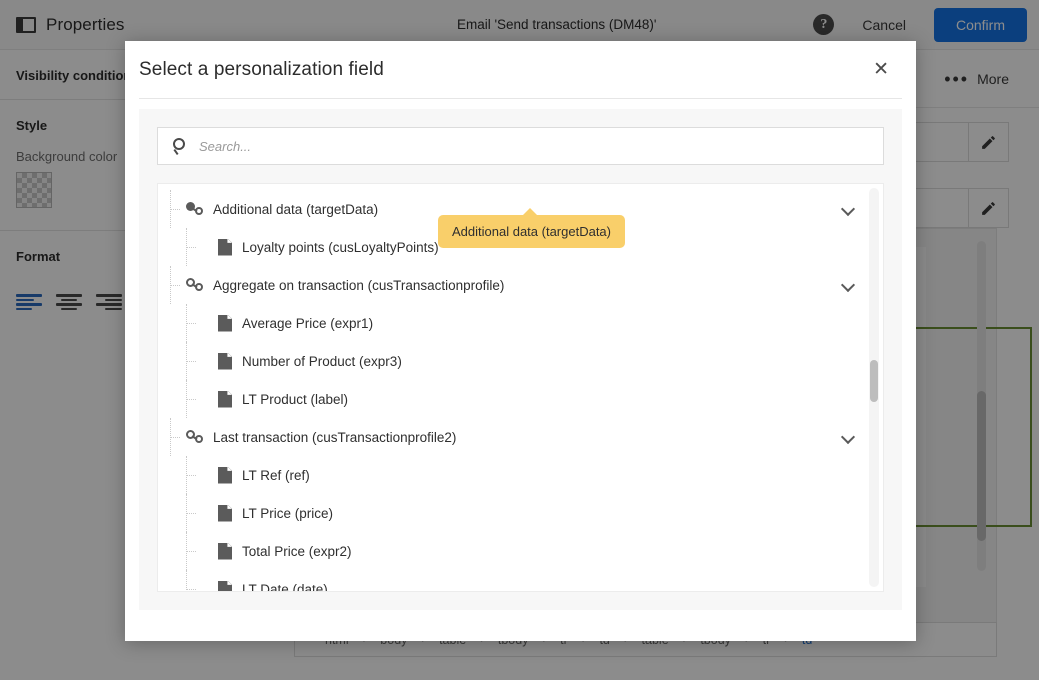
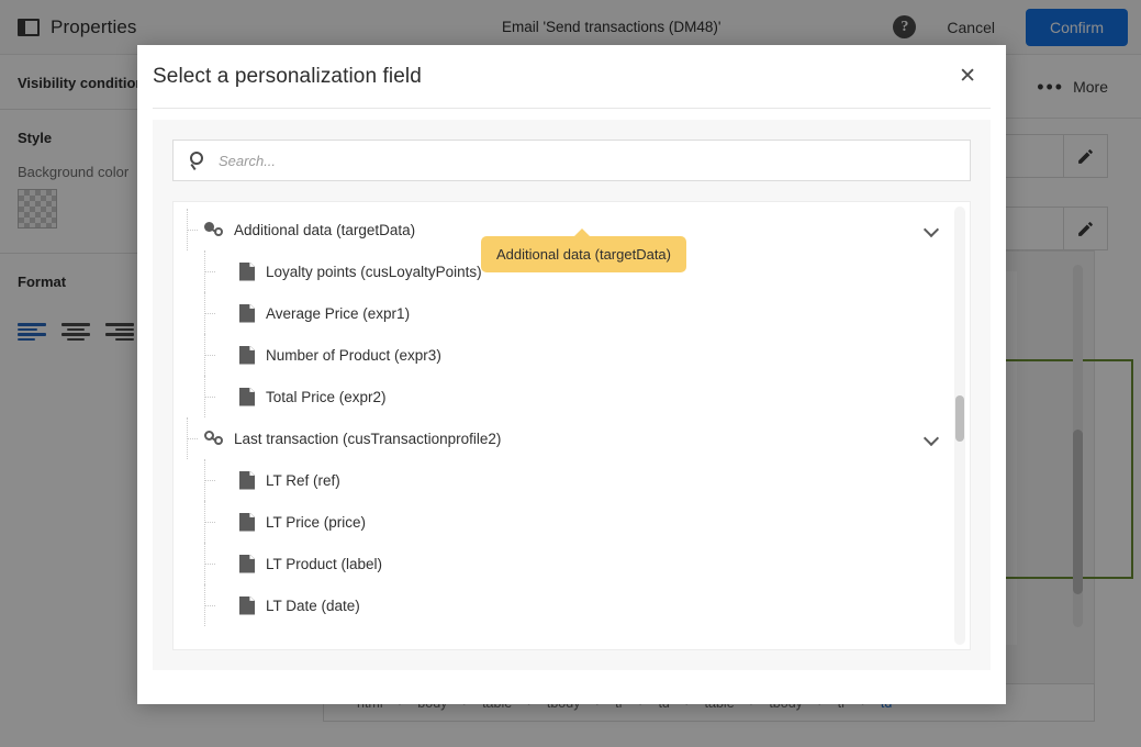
  Properties
  Email 'Send transactions (DM48)'
  ?
  Cancel
  Confirm
  Visibility conditio
  Style
  Background color
  Format
  •••
  More
  Select a personalization field
  ✕
  Search...
  Additional data (targetData)
  Loyalty points (cusLoyaltyPoints)
- Aggregate on transaction (cusTransactionprofile)
  Average Price (expr1)
  Number of Product (expr3)
- LT Product (label)
+ Total Price (expr2)
  Last transaction (cusTransactionprofile2)
  LT Ref (ref)
  LT Price (price)
- Total Price (expr2)
+ LT Product (label)
  LT Date (date)
  Additional data (targetData)
